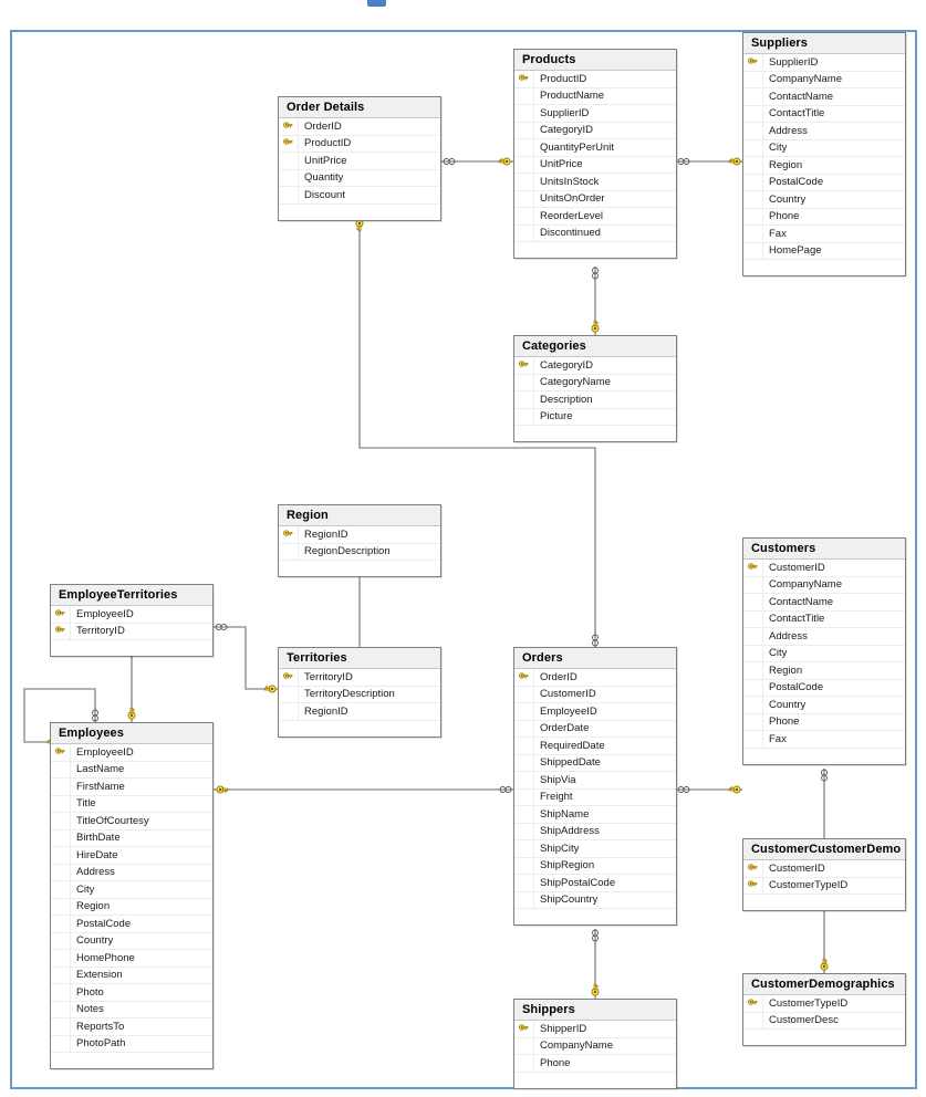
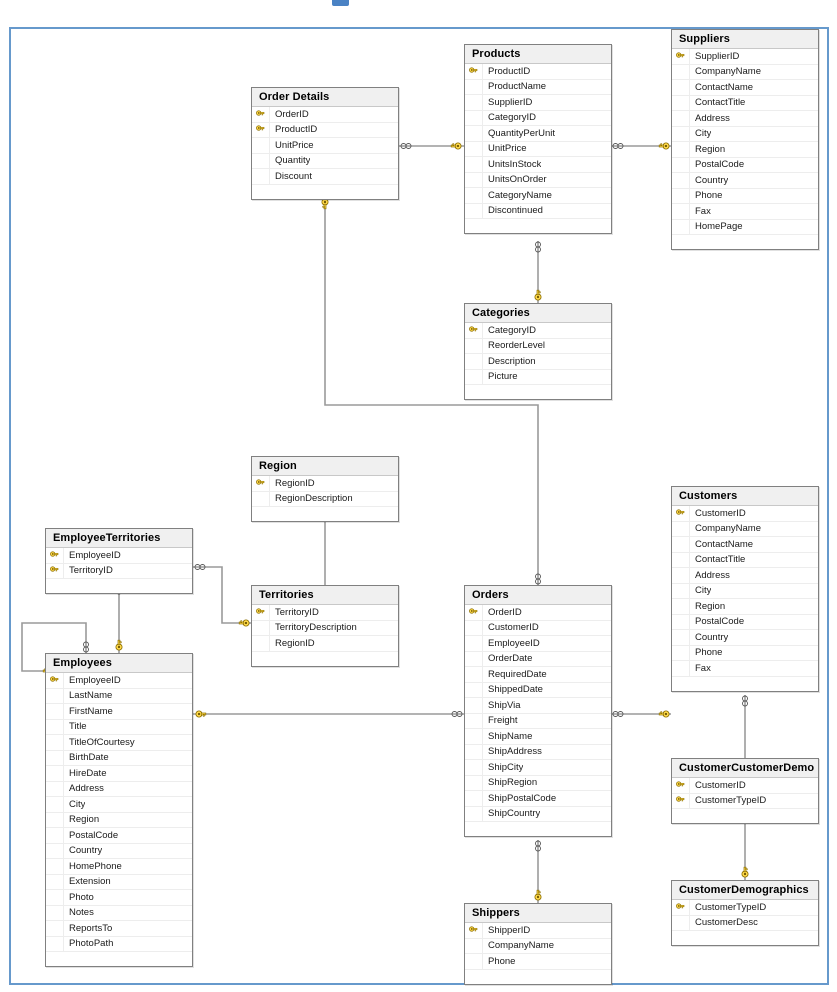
  Products
  ProductID
  ProductName
  SupplierID
  CategoryID
  QuantityPerUnit
  UnitPrice
  UnitsInStock
  UnitsOnOrder
- ReorderLevel
+ CategoryName
  Discontinued
  Suppliers
  SupplierID
  CompanyName
  ContactName
  ContactTitle
  Address
  City
  Region
  PostalCode
  Country
  Phone
  Fax
  HomePage
  Order Details
  OrderID
  ProductID
  UnitPrice
  Quantity
  Discount
  Categories
  CategoryID
- CategoryName
+ ReorderLevel
  Description
  Picture
  Region
  RegionID
  RegionDescription
  EmployeeTerritories
  EmployeeID
  TerritoryID
  Territories
  TerritoryID
  TerritoryDescription
  RegionID
  Customers
  CustomerID
  CompanyName
  ContactName
  ContactTitle
  Address
  City
  Region
  PostalCode
  Country
  Phone
  Fax
  Orders
  OrderID
  CustomerID
  EmployeeID
  OrderDate
  RequiredDate
  ShippedDate
  ShipVia
  Freight
  ShipName
  ShipAddress
  ShipCity
  ShipRegion
  ShipPostalCode
  ShipCountry
  Employees
  EmployeeID
  LastName
  FirstName
  Title
  TitleOfCourtesy
  BirthDate
  HireDate
  Address
  City
  Region
  PostalCode
  Country
  HomePhone
  Extension
  Photo
  Notes
  ReportsTo
  PhotoPath
  CustomerCustomerDemo
  CustomerID
  CustomerTypeID
  CustomerDemographics
  CustomerTypeID
  CustomerDesc
  Shippers
  ShipperID
  CompanyName
  Phone
